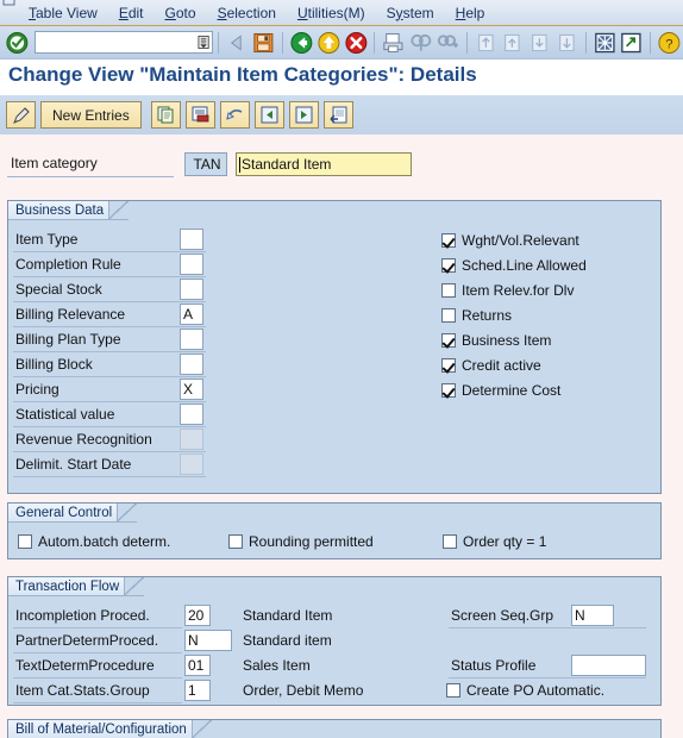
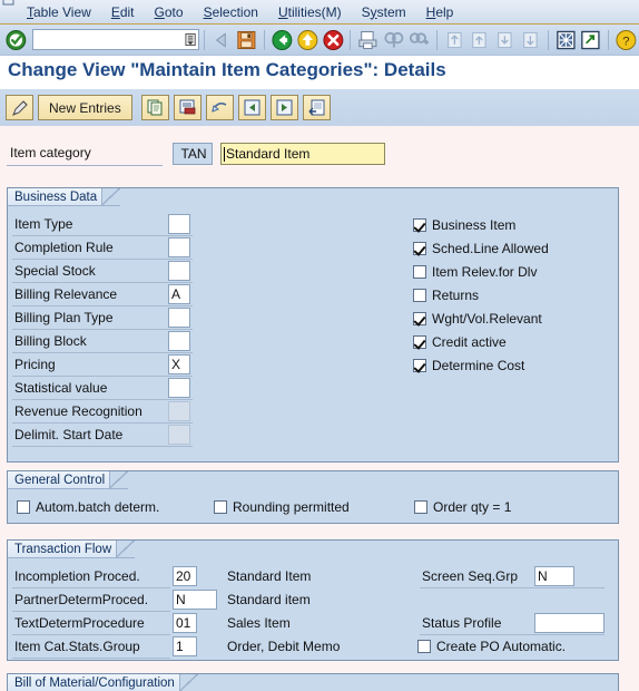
  Table View
  Edit
  Goto
  Selection
  Utilities(M)
  System
  Help
  ?
  Change View "Maintain Item Categories": Details
  New Entries
  Item category
  TAN
  Standard Item
  Business Data
  Item Type
  Completion Rule
  Special Stock
  Billing Relevance
  A
  Billing Plan Type
  Billing Block
  Pricing
  X
  Statistical value
  Revenue Recognition
  Delimit. Start Date
- Wght/Vol.Relevant
+ Business Item
  Sched.Line Allowed
  Item Relev.for Dlv
  Returns
- Business Item
+ Wght/Vol.Relevant
  Credit active
  Determine Cost
  General Control
  Autom.batch determ.
  Rounding permitted
  Order qty = 1
  Transaction Flow
  Incompletion Proced.
  20
  Standard Item
  PartnerDetermProced.
  N
  Standard item
  TextDetermProcedure
  01
  Sales Item
  Item Cat.Stats.Group
  1
  Order, Debit Memo
  Screen Seq.Grp
  N
  Status Profile
  Create PO Automatic.
  Bill of Material/Configuration
